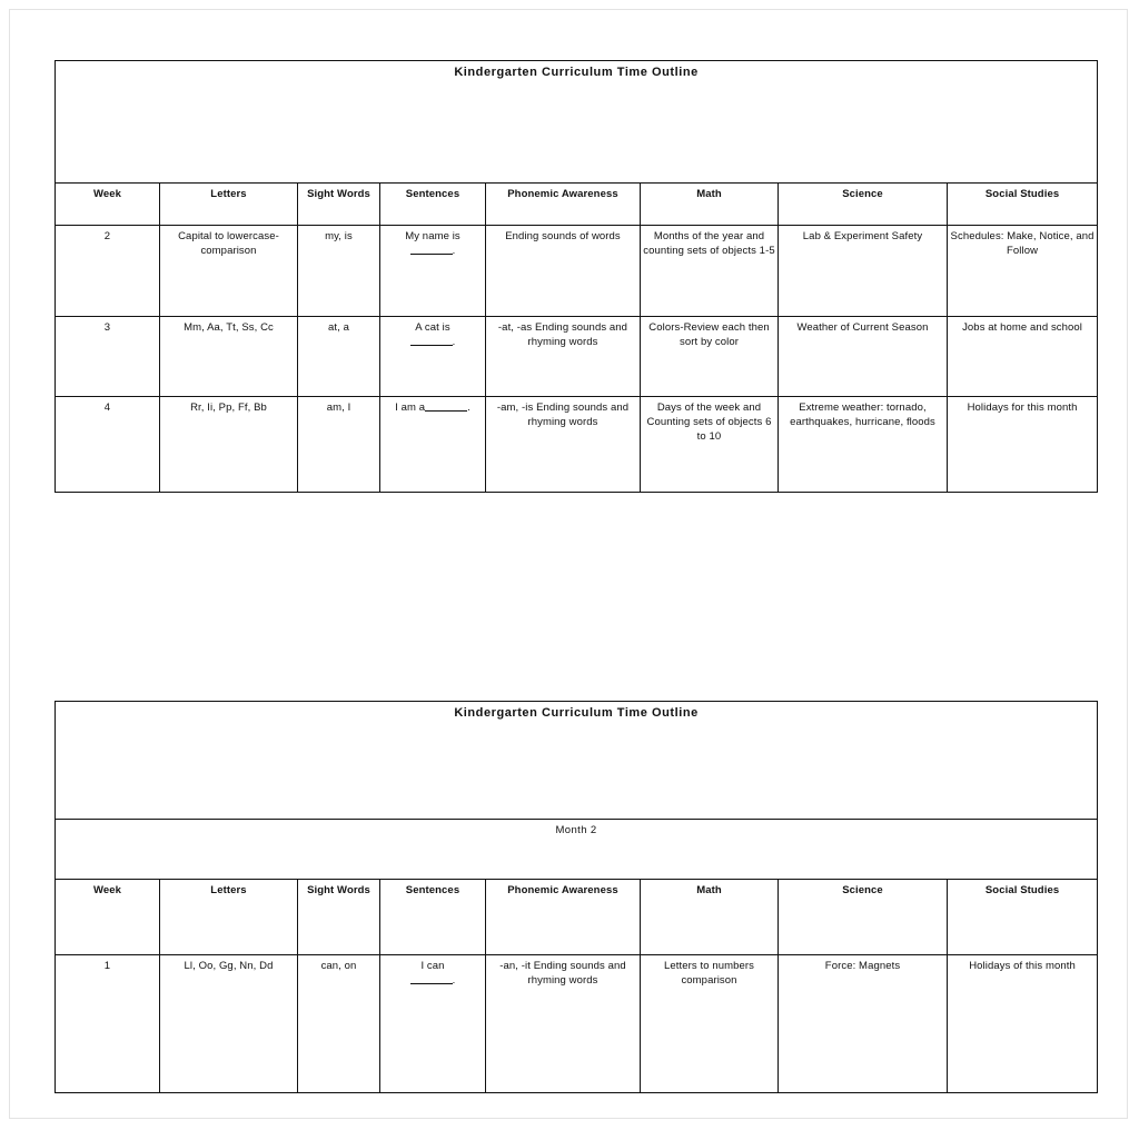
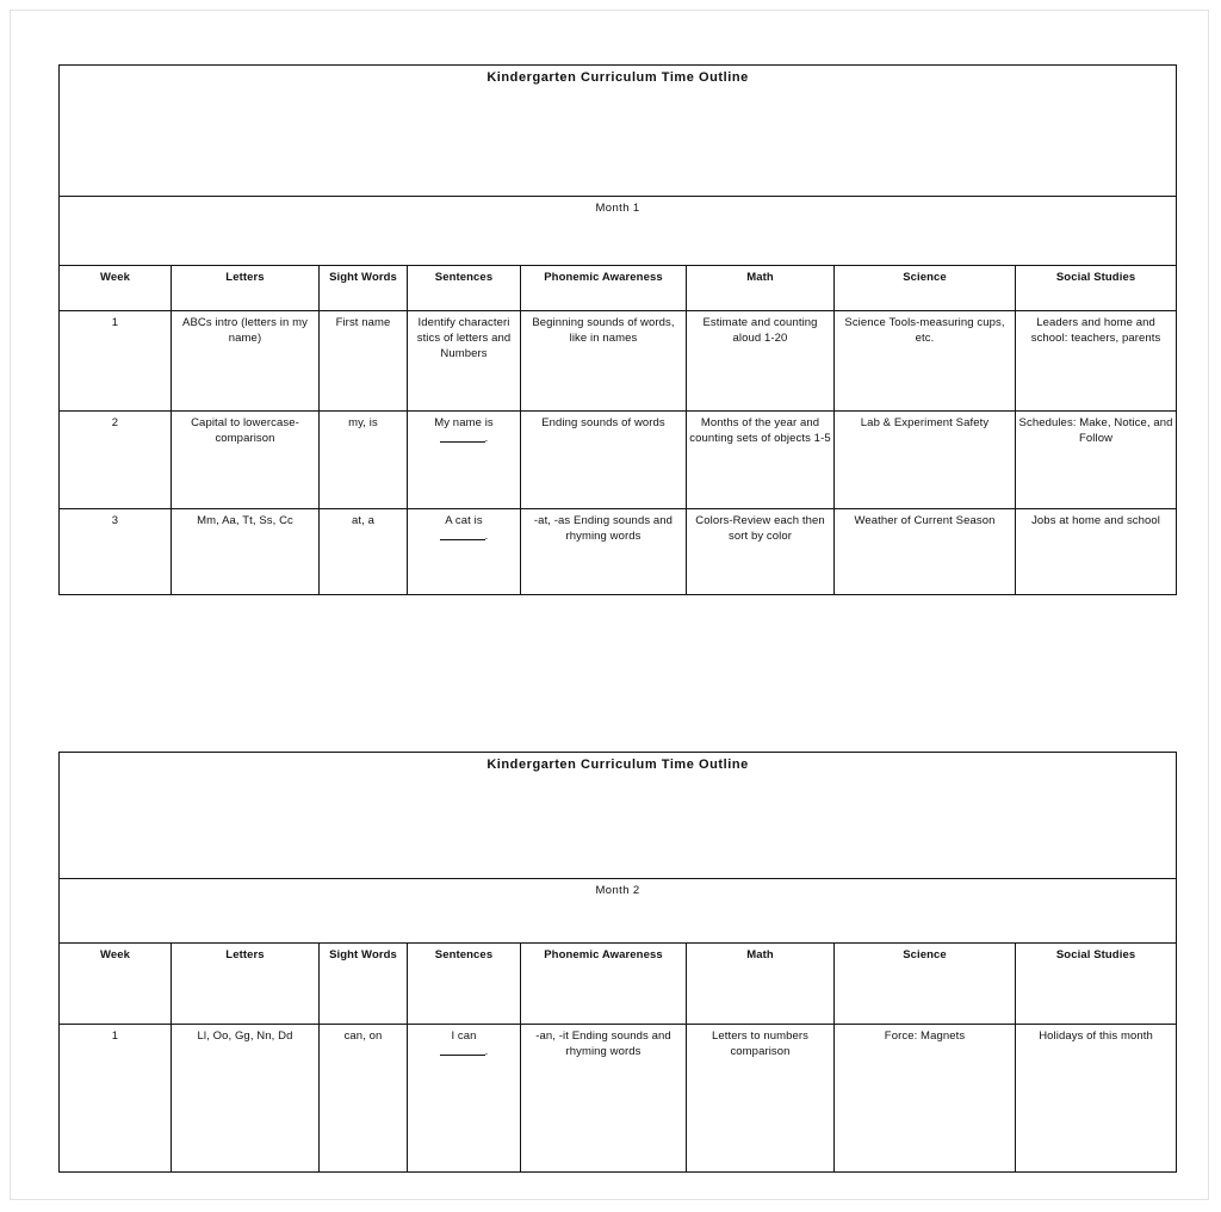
  Kindergarten Curriculum Time Outline
+ Month 1
  Week	Letters	Sight Words	Sentences	Phonemic Awareness	Math	Science	Social Studies
+ 1	ABCs intro (letters in my name)	First name	Identify characteri stics of letters and Numbers	Beginning sounds of words, like in names	Estimate and counting aloud 1-20	Science Tools-measuring cups, etc.	Leaders and home and school: teachers, parents
  2	Capital to lowercase-comparison	my, is	My name is .	Ending sounds of words	Months of the year and counting sets of objects 1-5	Lab & Experiment Safety	Schedules: Make, Notice, and Follow
  3	Mm, Aa, Tt, Ss, Cc	at, a	A cat is .	-at, -as Ending sounds and rhyming words	Colors-Review each then sort by color	Weather of Current Season	Jobs at home and school
- 4	Rr, Ii, Pp, Ff, Bb	am, I	I am a .	-am, -is Ending sounds and rhyming words	Days of the week and Counting sets of objects 6 to 10	Extreme weather: tornado, earthquakes, hurricane, floods	Holidays for this month
  Kindergarten Curriculum Time Outline
  Month 2
  Week	Letters	Sight Words	Sentences	Phonemic Awareness	Math	Science	Social Studies
  1	Ll, Oo, Gg, Nn, Dd	can, on	I can .	-an, -it Ending sounds and rhyming words	Letters to numbers comparison	Force: Magnets	Holidays of this month
